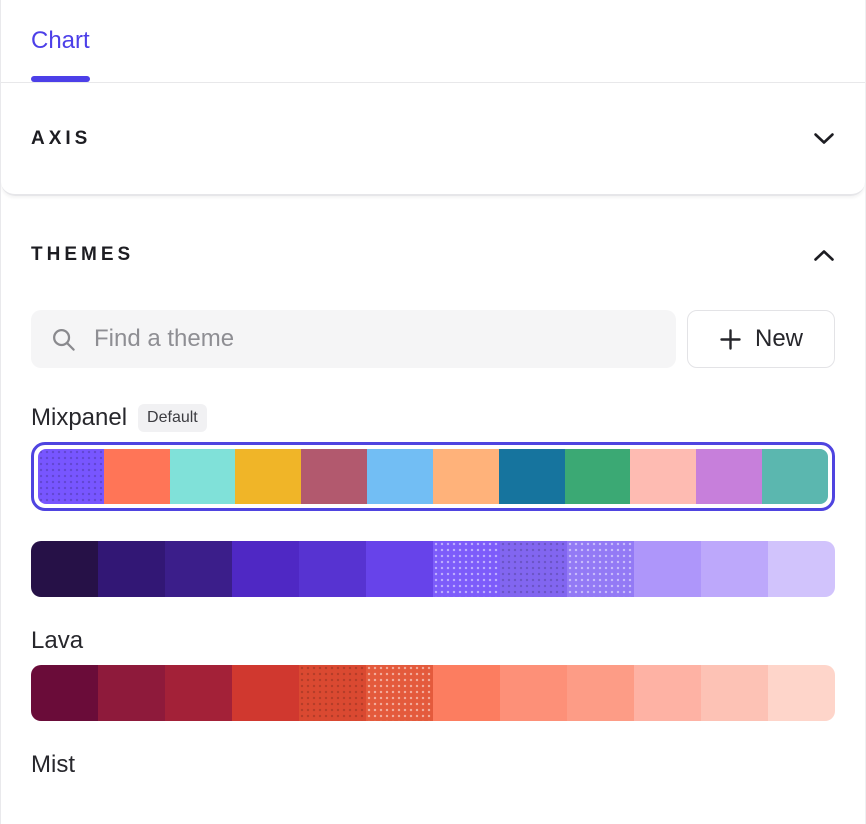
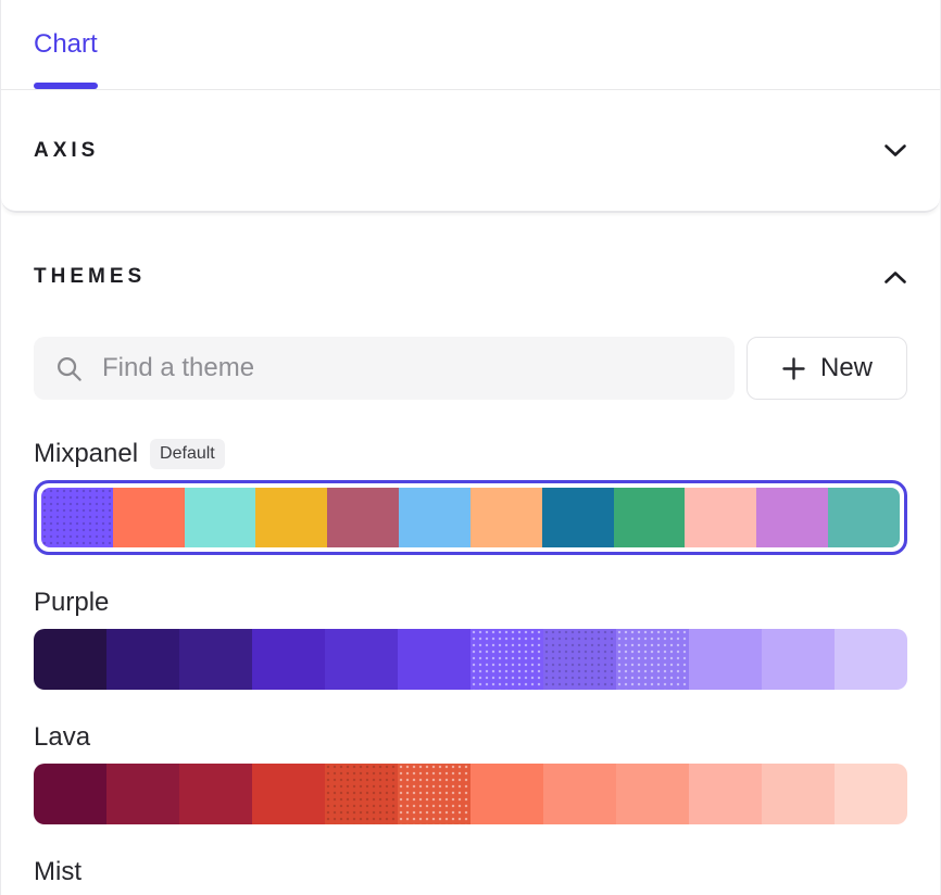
  Chart
  AXIS
  THEMES
  Find a theme
  New
  Mixpanel
  Default
+ Purple
  Lava
  Mist
